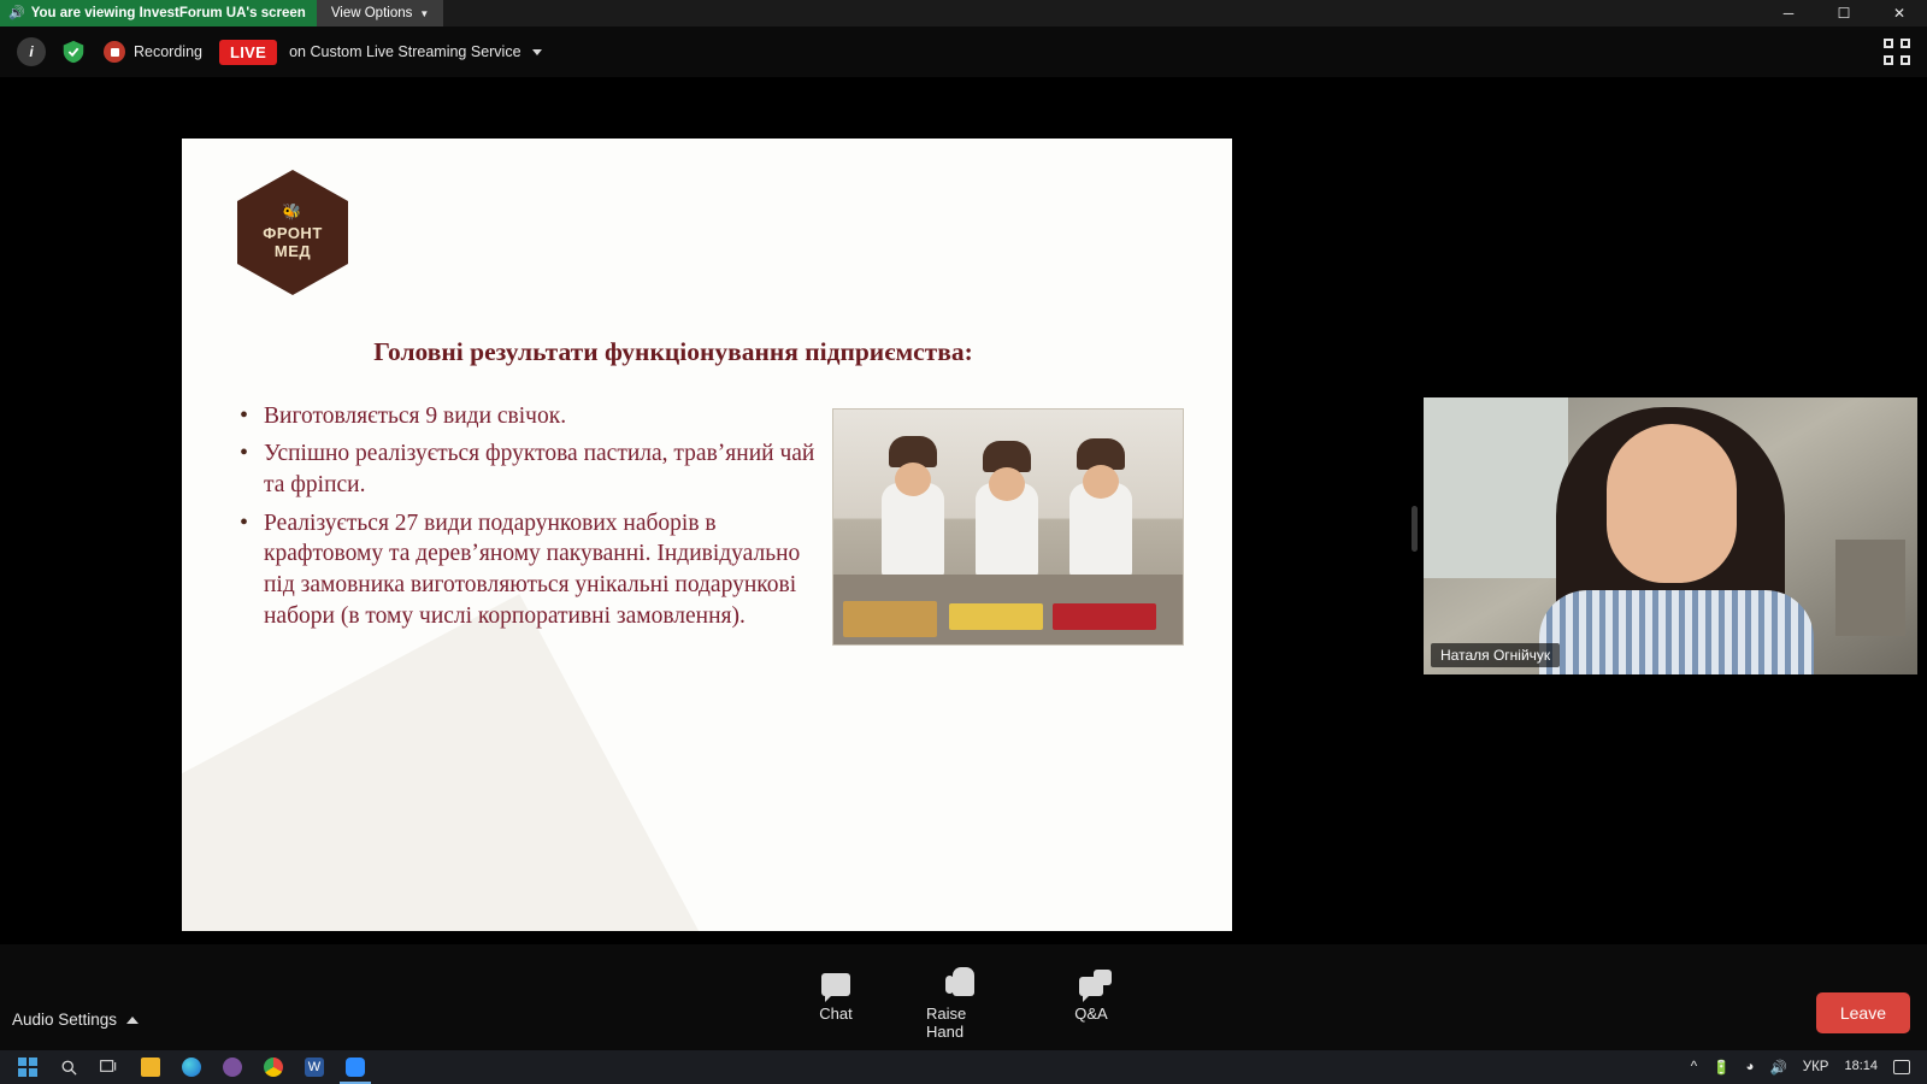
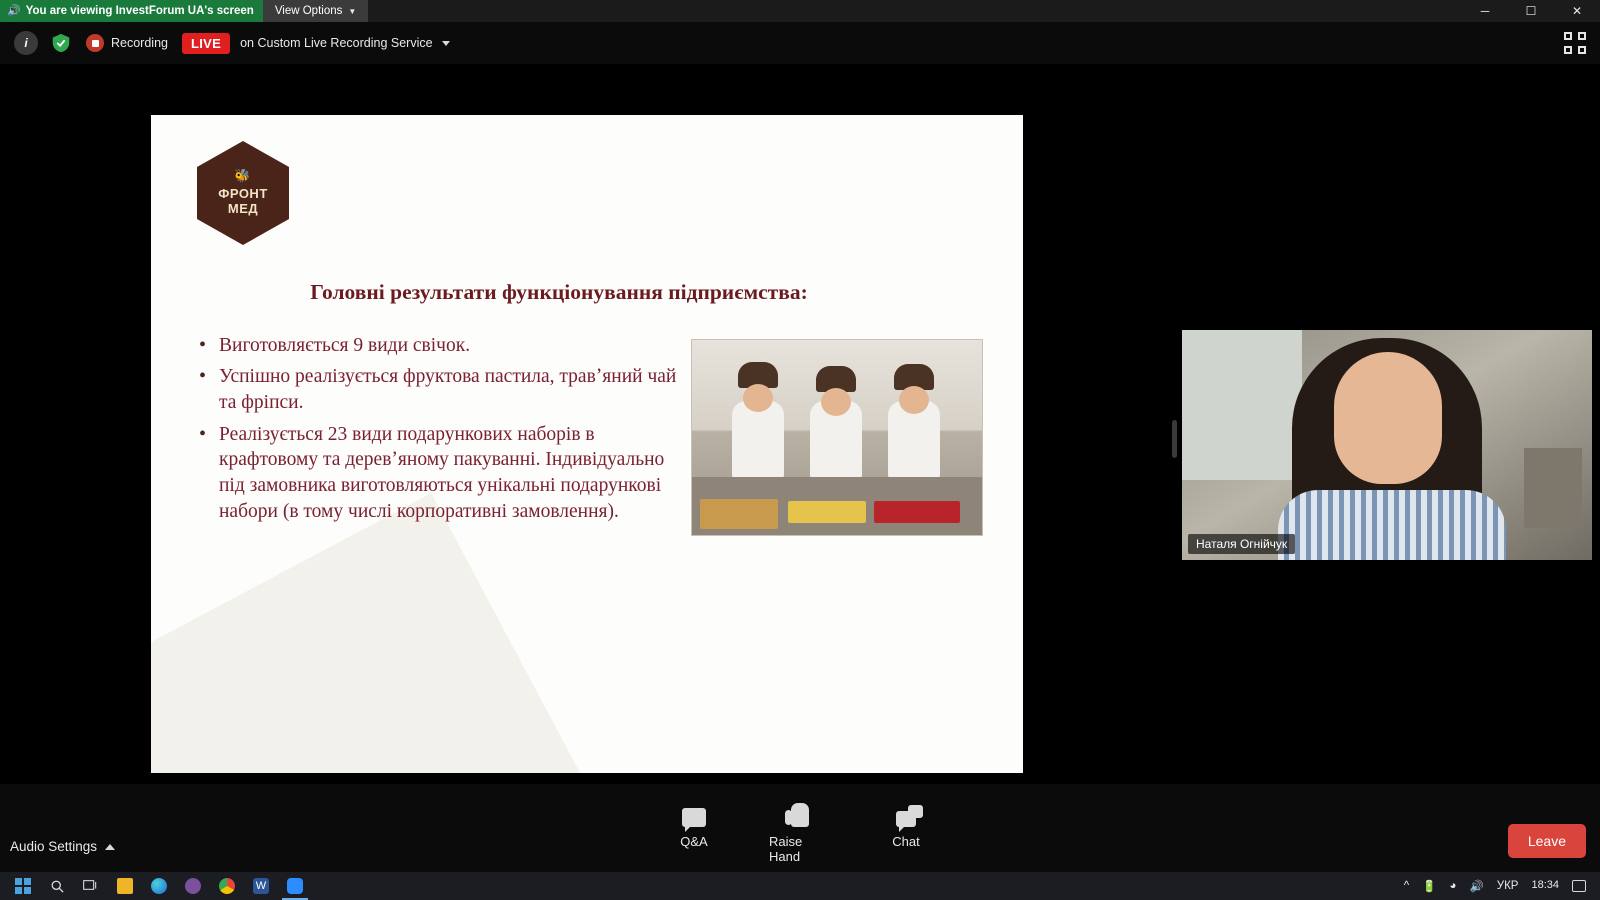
  🔊
  You are viewing InvestForum UA's screen
  View Options
  ▼
  ─
  ☐
  ✕
  i
  Recording
  LIVE
- on Custom Live Streaming Service
+ on Custom Live Recording Service
  🐝
  ФРОНТ
  МЕД
  Головні результати функціонування підприємства:
  Виготовляється 9 види свічок.
  Успішно реалізується фруктова пастила, травʼяний чай та фріпси.
- Реалізується 27 види подарункових наборів в крафтовому та деревʼяному пакуванні. Індивідуально під замовника виготовляються унікальні подарункові набори (в тому числі корпоративні замовлення).
+ Реалізується 23 види подарункових наборів в крафтовому та деревʼяному пакуванні. Індивідуально під замовника виготовляються унікальні подарункові набори (в тому числі корпоративні замовлення).
  Наталя Огнійчук
  Audio Settings
- Chat
+ Q&A
  Raise Hand
- Q&A
+ Chat
  Leave
  W
  ^
  🔋
  ◕
  🔊
  УКР
- 18:14
+ 18:34
